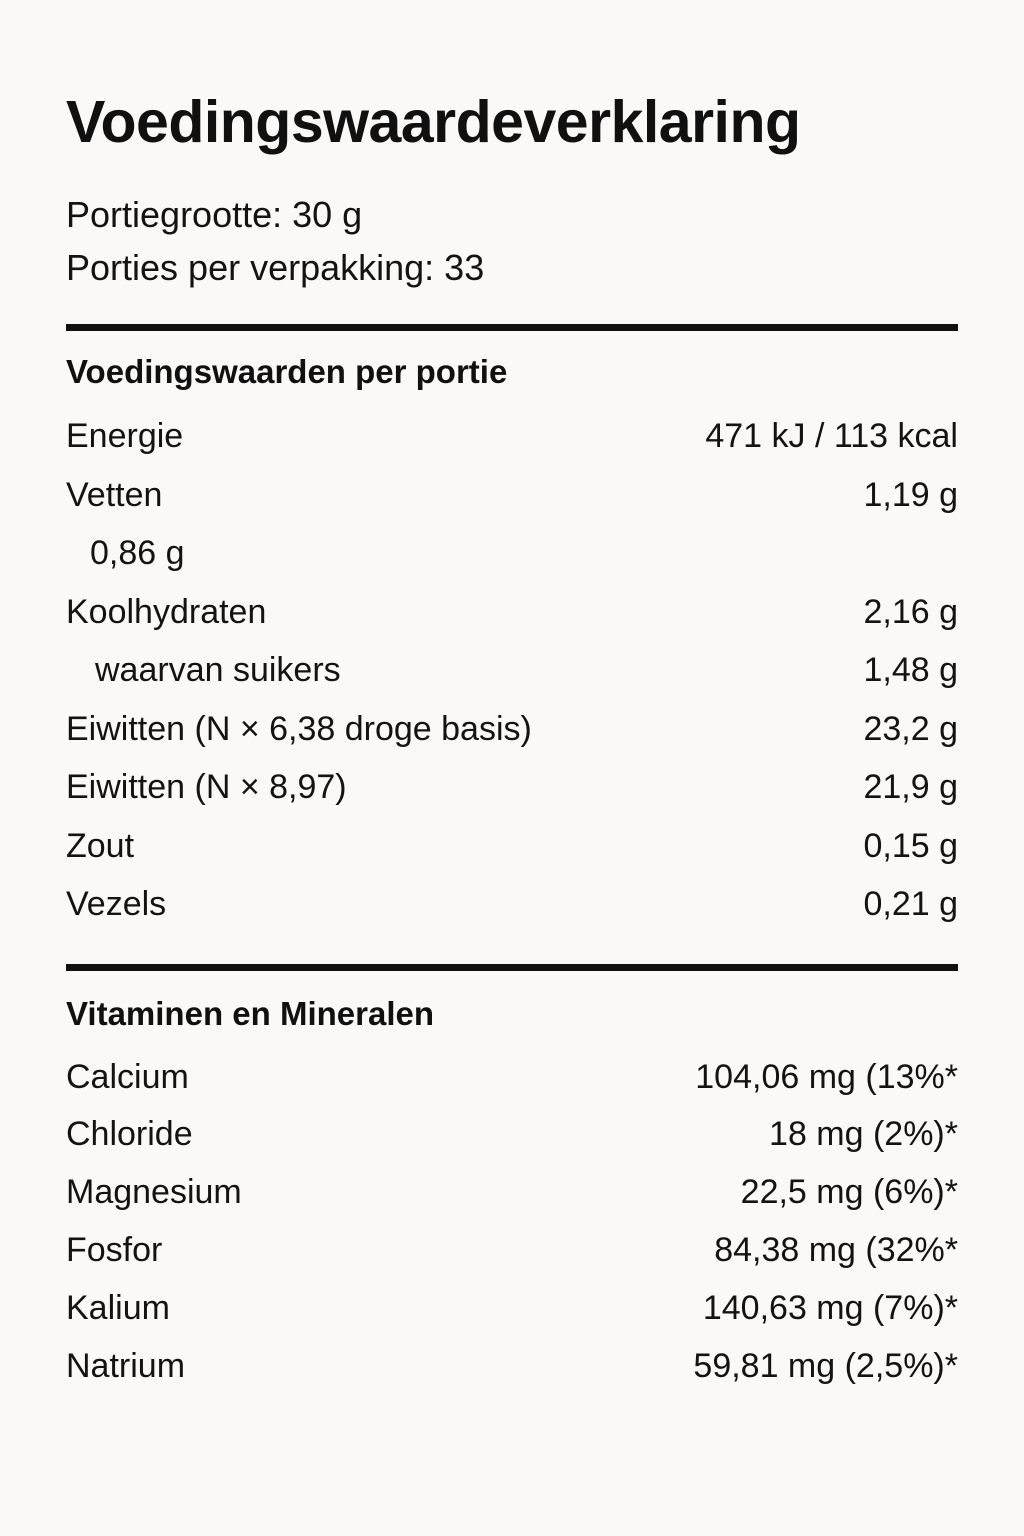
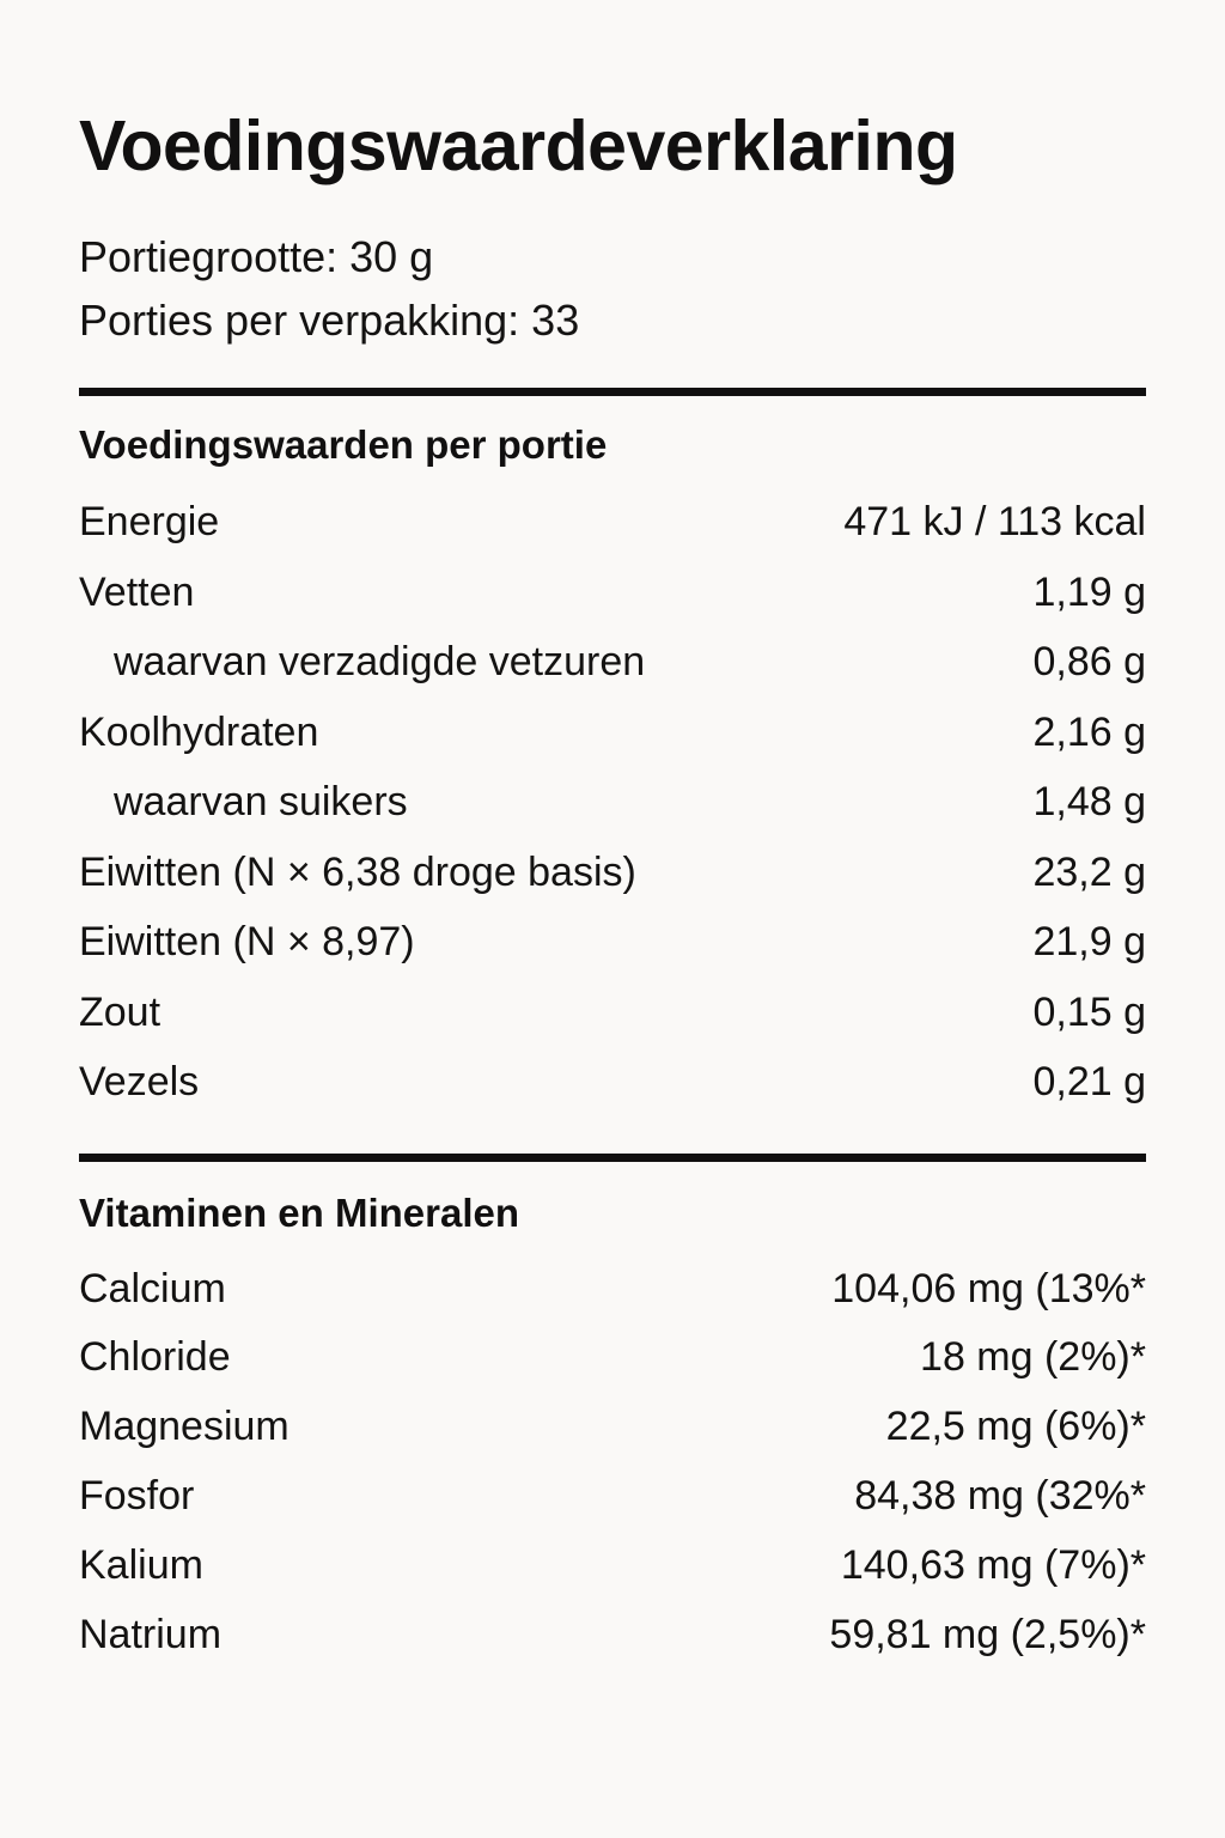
  Voedingswaardeverklaring
  Portiegrootte: 30 g
  Porties per verpakking: 33
  Voedingswaarden per portie
  Energie
  471 kJ / 113 kcal
  Vetten
  1,19 g
+ waarvan verzadigde vetzuren
  0,86 g
  Koolhydraten
  2,16 g
  waarvan suikers
  1,48 g
  Eiwitten (N × 6,38 droge basis)
  23,2 g
  Eiwitten (N × 8,97)
  21,9 g
  Zout
  0,15 g
  Vezels
  0,21 g
  Vitaminen en Mineralen
  Calcium
  104,06 mg (13%*
  Chloride
  18 mg (2%)*
  Magnesium
  22,5 mg (6%)*
  Fosfor
  84,38 mg (32%*
  Kalium
  140,63 mg (7%)*
  Natrium
  59,81 mg (2,5%)*
